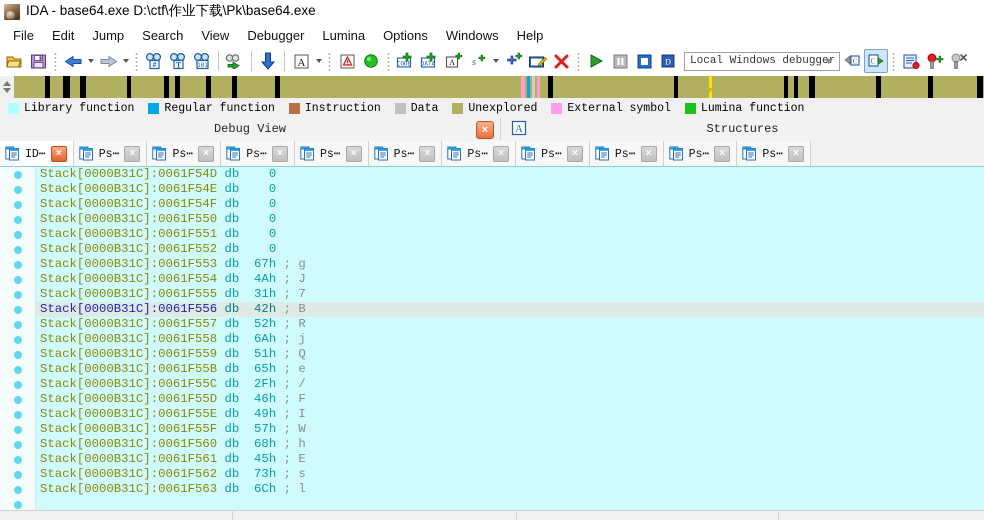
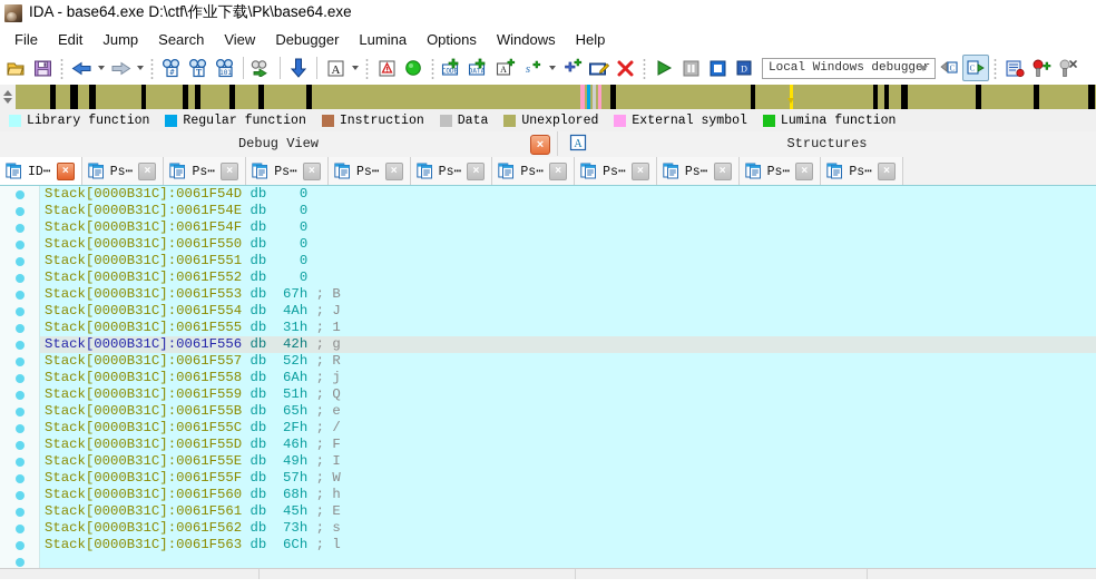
  IDA - base64.exe D:\ctf\作业下载\Pk\base64.exe
  File
  Edit
  Jump
  Search
  View
  Debugger
  Lumina
  Options
  Windows
  Help
  #
  T
  A
  A
  s
  D
  Local Windows debugger
  C
  C
  Library function
  Regular function
  Instruction
  Data
  Unexplored
  External symbol
  Lumina function
  Debug View
  ×
  A
  Structures
  ID⋯
  ×
  Ps⋯
  ×
  Ps⋯
  ×
  Ps⋯
  ×
  Ps⋯
  ×
  Ps⋯
  ×
  Ps⋯
  ×
  Ps⋯
  ×
  Ps⋯
  ×
  Ps⋯
  ×
  Ps⋯
  ×
  Stack[0000B31C]:0061F54D db 0
  Stack[0000B31C]:0061F54E db 0
  Stack[0000B31C]:0061F54F db 0
  Stack[0000B31C]:0061F550 db 0
  Stack[0000B31C]:0061F551 db 0
  Stack[0000B31C]:0061F552 db 0
- Stack[0000B31C]:0061F553 db 67h ; g
+ Stack[0000B31C]:0061F553 db 67h ; B
  Stack[0000B31C]:0061F554 db 4Ah ; J
- Stack[0000B31C]:0061F555 db 31h ; 7
+ Stack[0000B31C]:0061F555 db 31h ; 1
- Stack[0000B31C]:0061F556 db 42h ; B
+ Stack[0000B31C]:0061F556 db 42h ; g
  Stack[0000B31C]:0061F557 db 52h ; R
  Stack[0000B31C]:0061F558 db 6Ah ; j
  Stack[0000B31C]:0061F559 db 51h ; Q
  Stack[0000B31C]:0061F55B db 65h ; e
  Stack[0000B31C]:0061F55C db 2Fh ; /
  Stack[0000B31C]:0061F55D db 46h ; F
  Stack[0000B31C]:0061F55E db 49h ; I
  Stack[0000B31C]:0061F55F db 57h ; W
  Stack[0000B31C]:0061F560 db 68h ; h
  Stack[0000B31C]:0061F561 db 45h ; E
  Stack[0000B31C]:0061F562 db 73h ; s
  Stack[0000B31C]:0061F563 db 6Ch ; l
